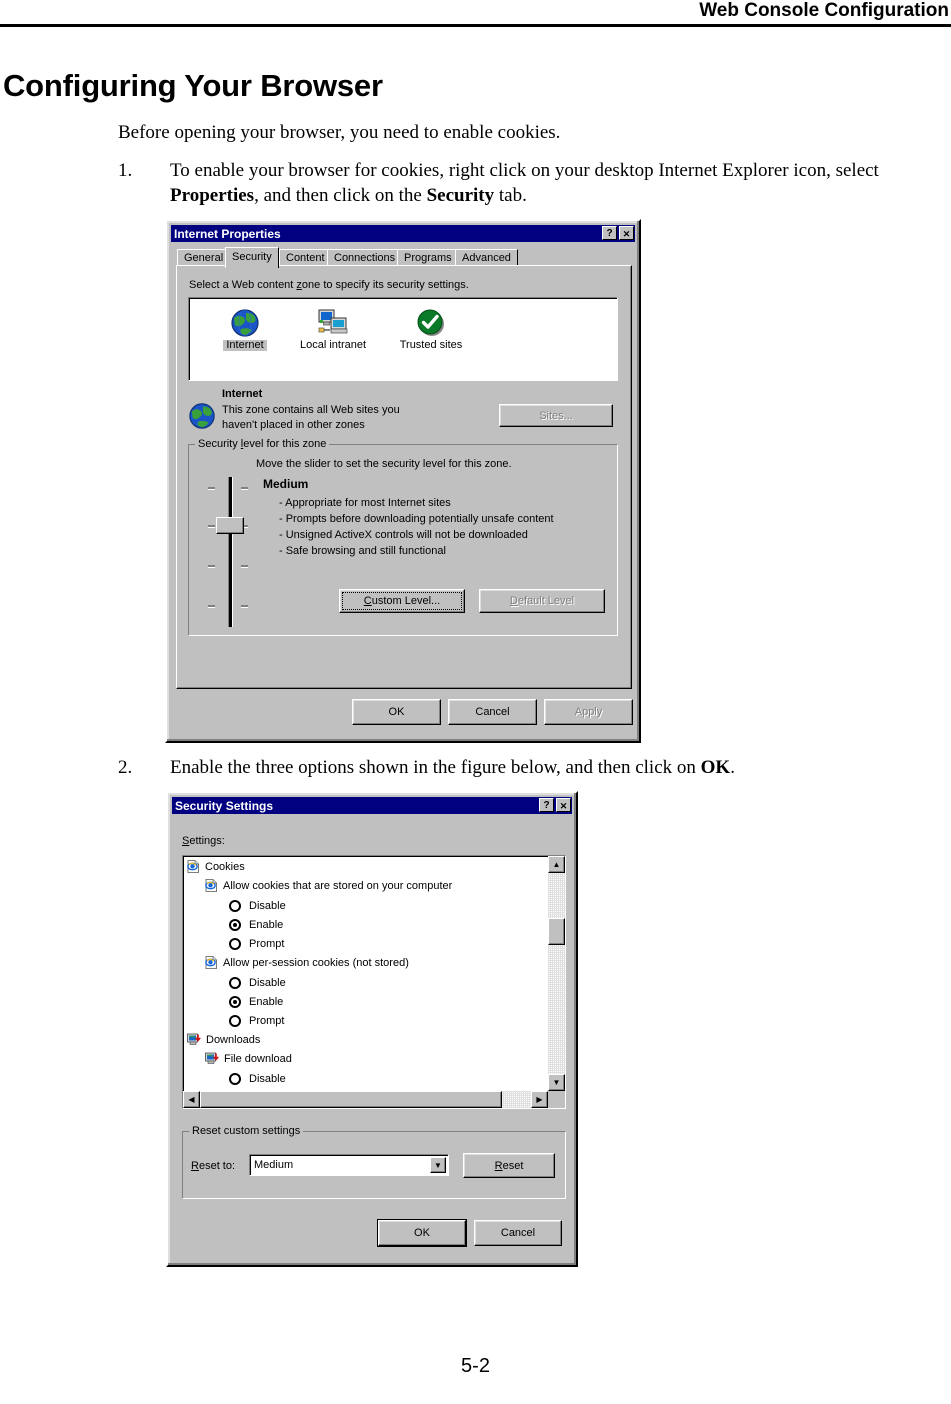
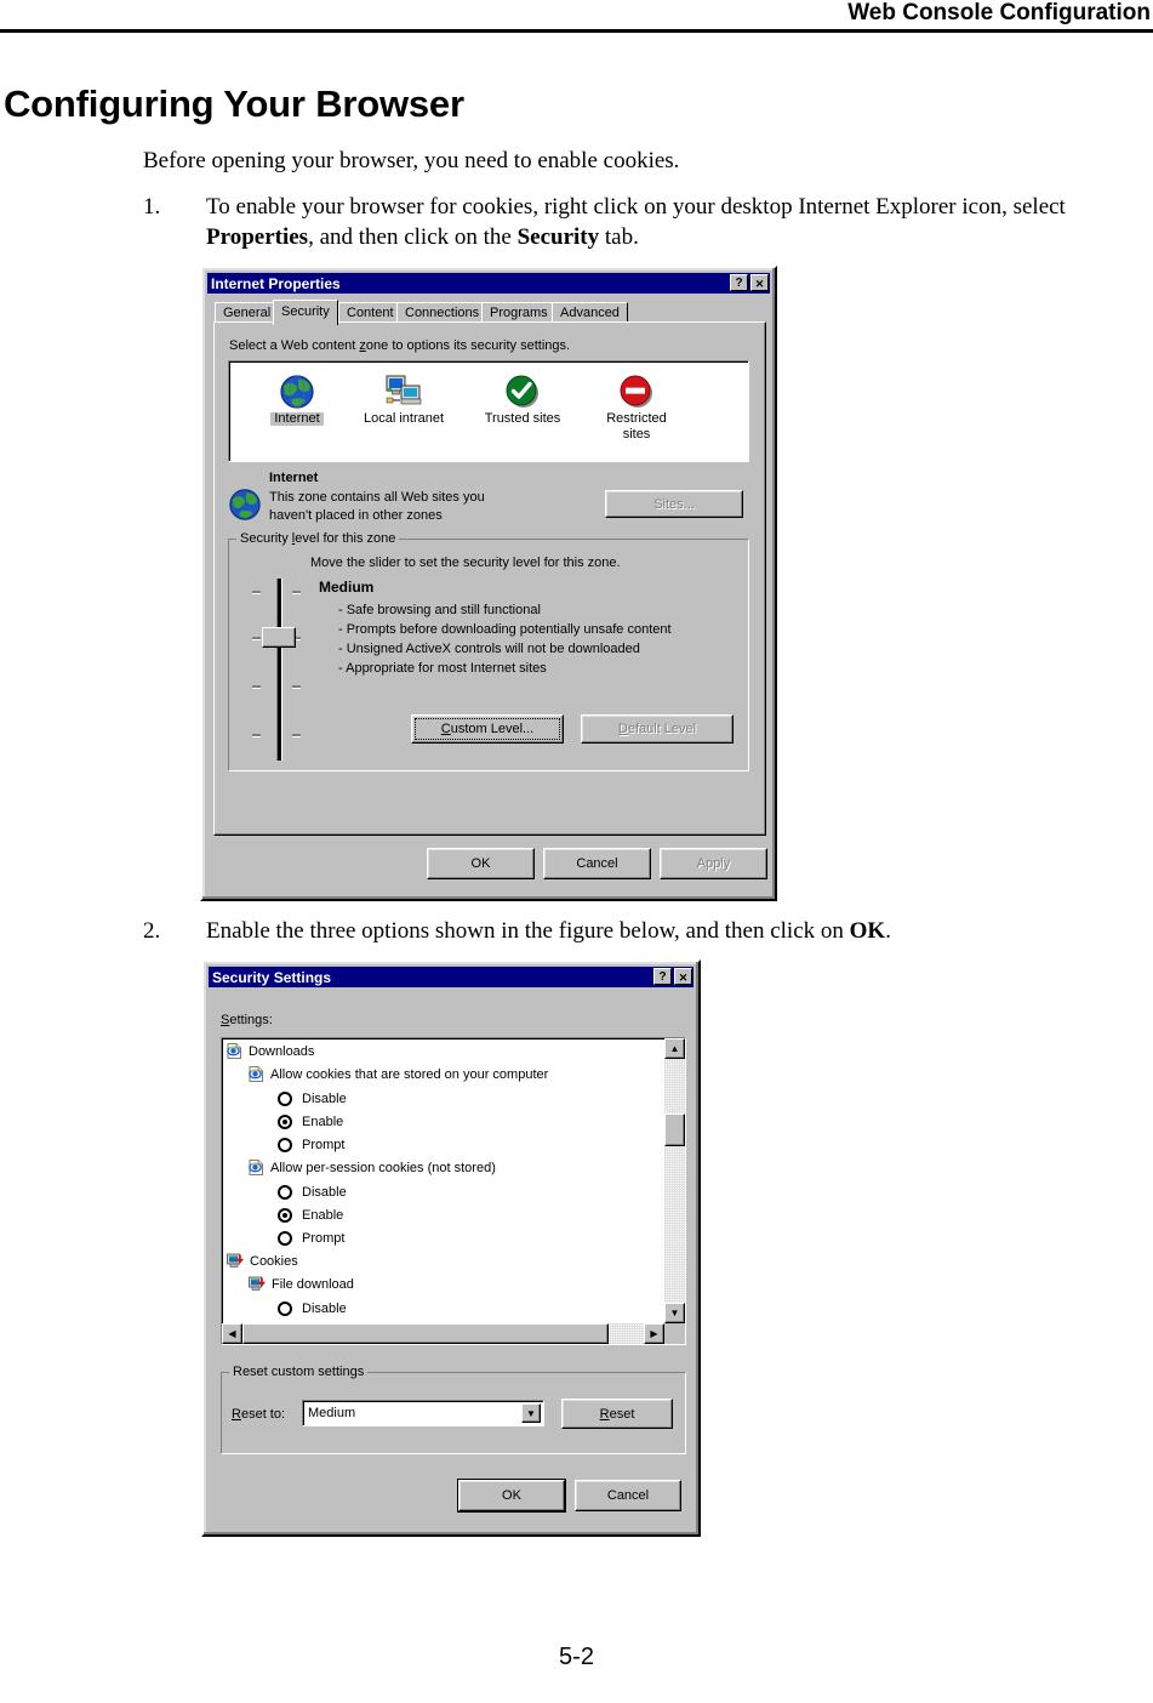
  Web Console Configuration
  Configuring Your Browser
  Before opening your browser, you need to enable cookies.
  1.
  To enable your browser for cookies, right click on your desktop Internet Explorer icon, select Properties, and then click on the Security tab.
  Internet Properties
  ?
  ✕
  General
  Security
  Content
  Connections
  Programs
  Advanced
- Select a Web content zone to specify its security settings.
+ Select a Web content zone to options its security settings.
  Internet
  Local intranet
  Trusted sites
+ Restricted
+ sites
  Internet
  This zone contains all Web sites you
  haven't placed in other zones
  Sites...
  Security level for this zone
  Move the slider to set the security level for this zone.
  Medium
- - Appropriate for most Internet sites
+ - Safe browsing and still functional
  - Prompts before downloading potentially unsafe content
  - Unsigned ActiveX controls will not be downloaded
- - Safe browsing and still functional
+ - Appropriate for most Internet sites
  Custom Level...
  Default Level
  OK
  Cancel
  Apply
  2.
  Enable the three options shown in the figure below, and then click on OK.
  Security Settings
  ?
  ✕
  Settings:
- Cookies
+ Downloads
  Allow cookies that are stored on your computer
  Disable
  Enable
  Prompt
  Allow per-session cookies (not stored)
  Disable
  Enable
  Prompt
- Downloads
+ Cookies
  File download
  Disable
  ▲
  ▼
  ◀
  ▶
  Reset custom settings
  Reset to:
  Medium
  ▼
  Reset
  OK
  Cancel
  5-2
